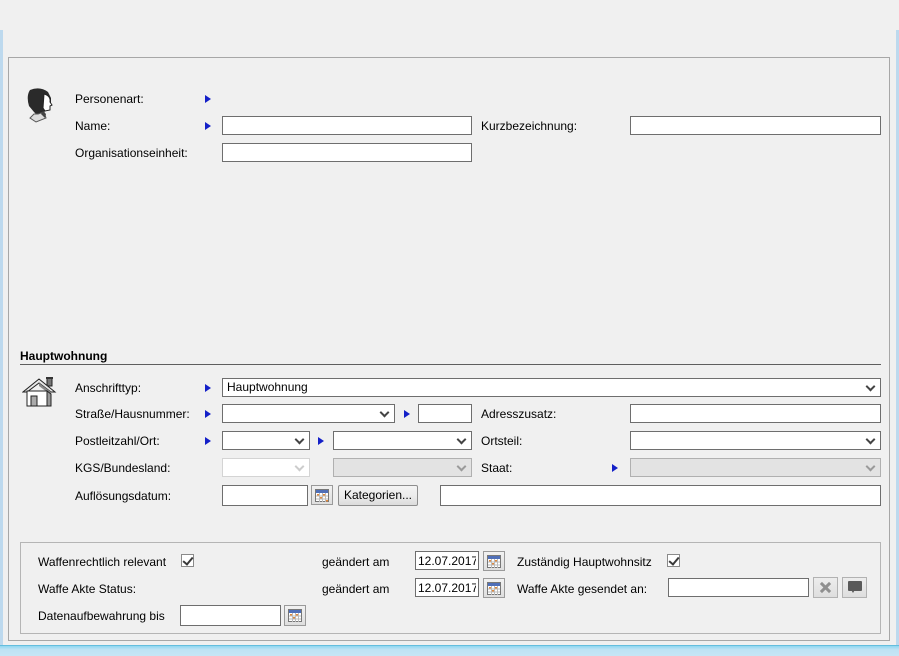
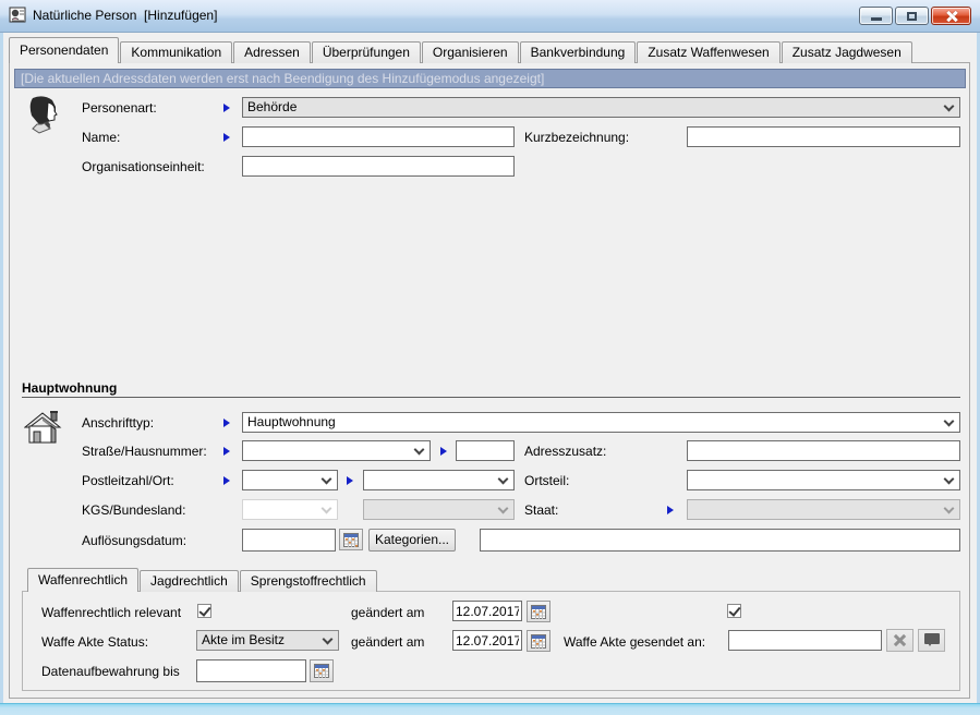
+ Natürliche Person [Hinzufügen]
+ Personendaten
+ Kommunikation
+ Adressen
+ Überprüfungen
+ Organisieren
+ Bankverbindung
+ Zusatz Waffenwesen
+ Zusatz Jagdwesen
+ [Die aktuellen Adressdaten werden erst nach Beendigung des Hinzufügemodus angezeigt]
  Personenart:
+ Behörde
  Name:
  Kurzbezeichnung:
  Organisationseinheit:
  Hauptwohnung
  Anschrifttyp:
  Hauptwohnung
  Straße/Hausnummer:
  Adresszusatz:
  Postleitzahl/Ort:
  Ortsteil:
  KGS/Bundesland:
  Staat:
  Auflösungsdatum:
  Kategorien...
+ Waffenrechtlich
+ Jagdrechtlich
+ Sprengstoffrechtlich
  Waffenrechtlich relevant
  geändert am
  12.07.2017
- Zuständig Hauptwohnsitz
  Waffe Akte Status:
+ Akte im Besitz
  geändert am
  12.07.2017
  Waffe Akte gesendet an:
  Datenaufbewahrung bis
